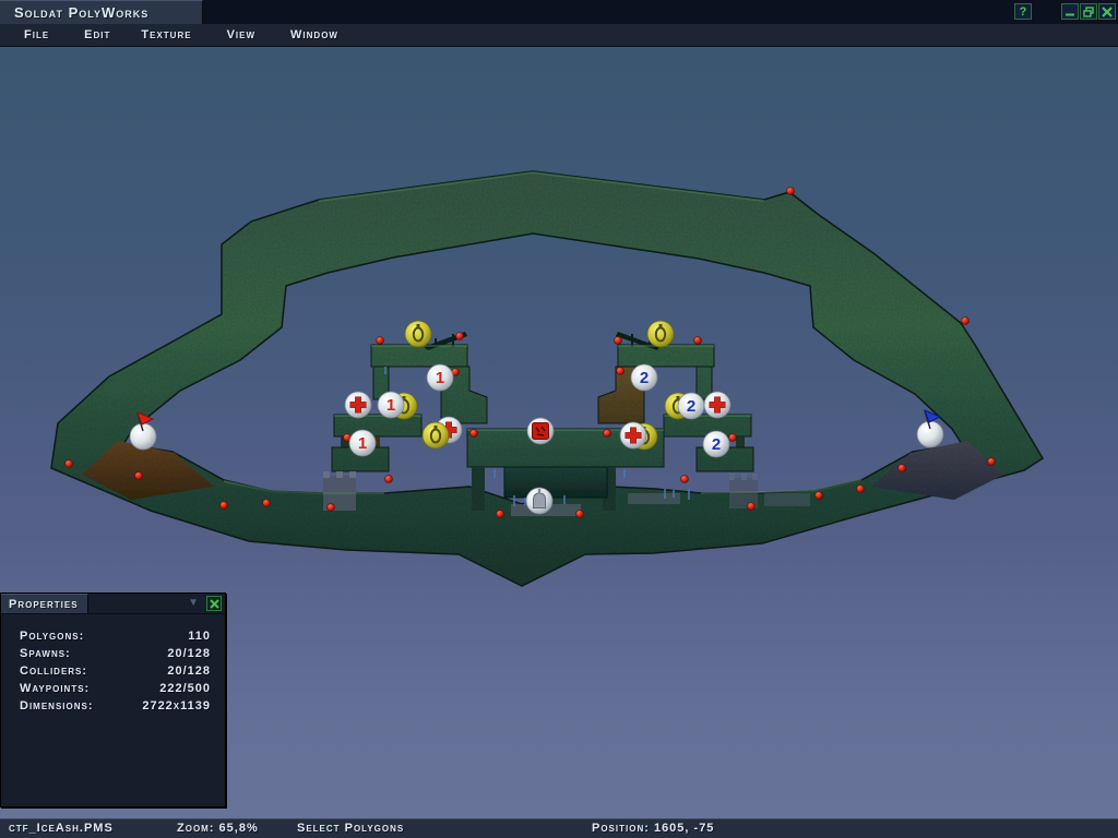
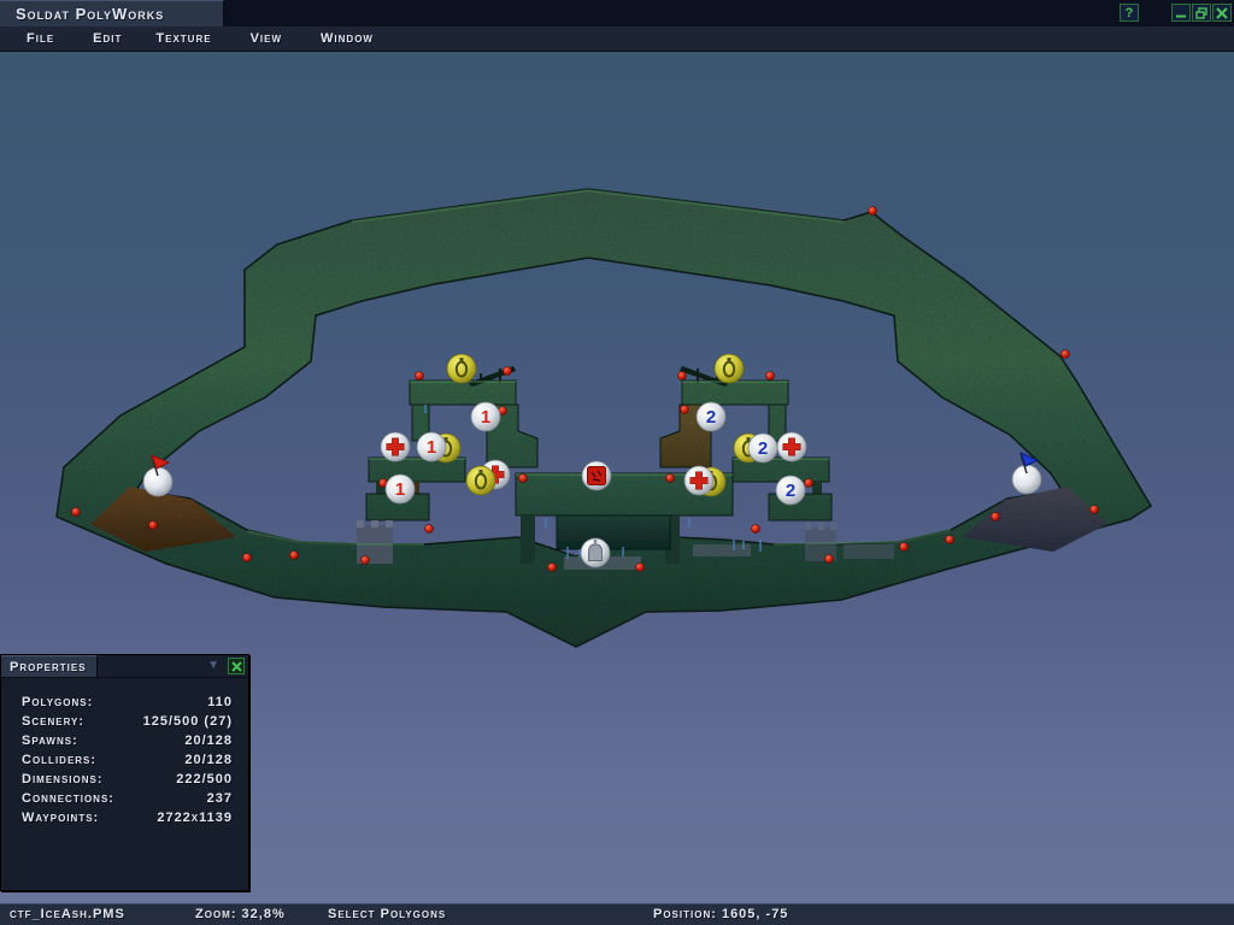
  Soldat PolyWorks
  ?
  File
  Edit
  Texture
  View
  Window
  1
  2
  1
  2
  1
  2
  Properties
  ▼
  Polygons:
  110
+ Scenery:
+ 125/500 (27)
  Spawns:
  20/128
  Colliders:
  20/128
- Waypoints:
+ Dimensions:
  222/500
+ Connections:
+ 237
- Dimensions:
+ Waypoints:
  2722x1139
  ctf_IceAsh.PMS
- Zoom: 65,8%
+ Zoom: 32,8%
  Select Polygons
  Position: 1605, -75
